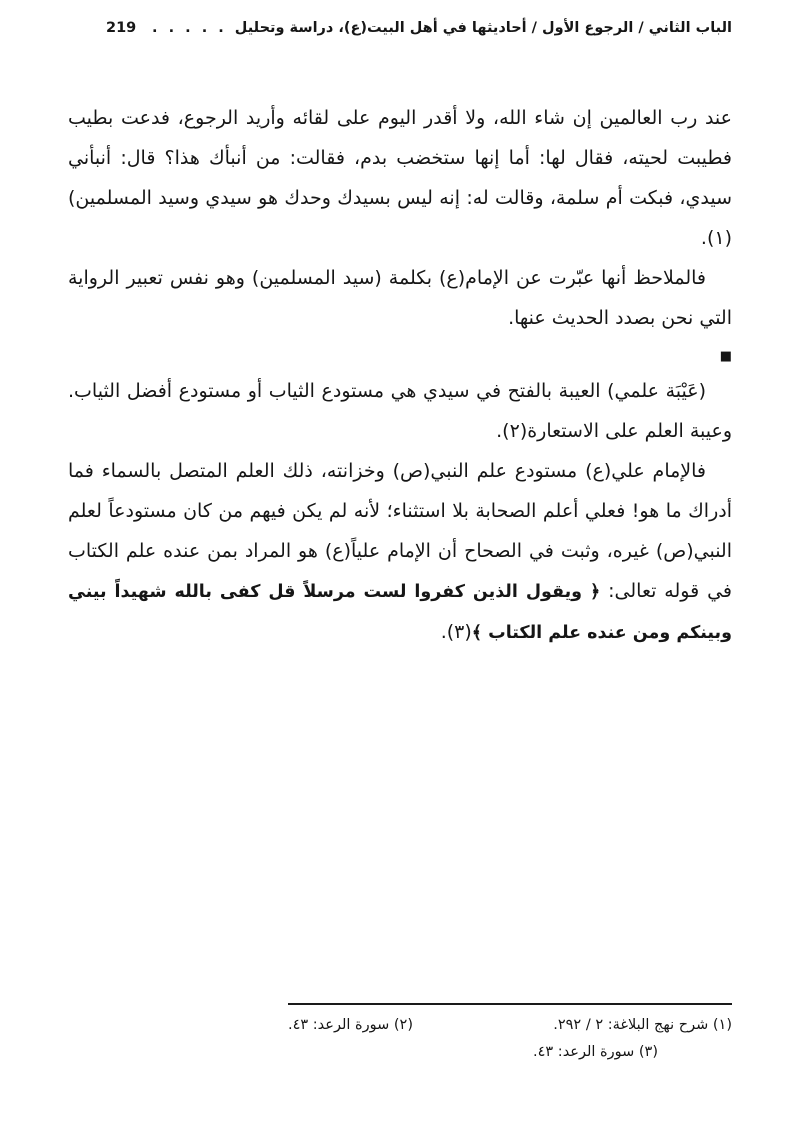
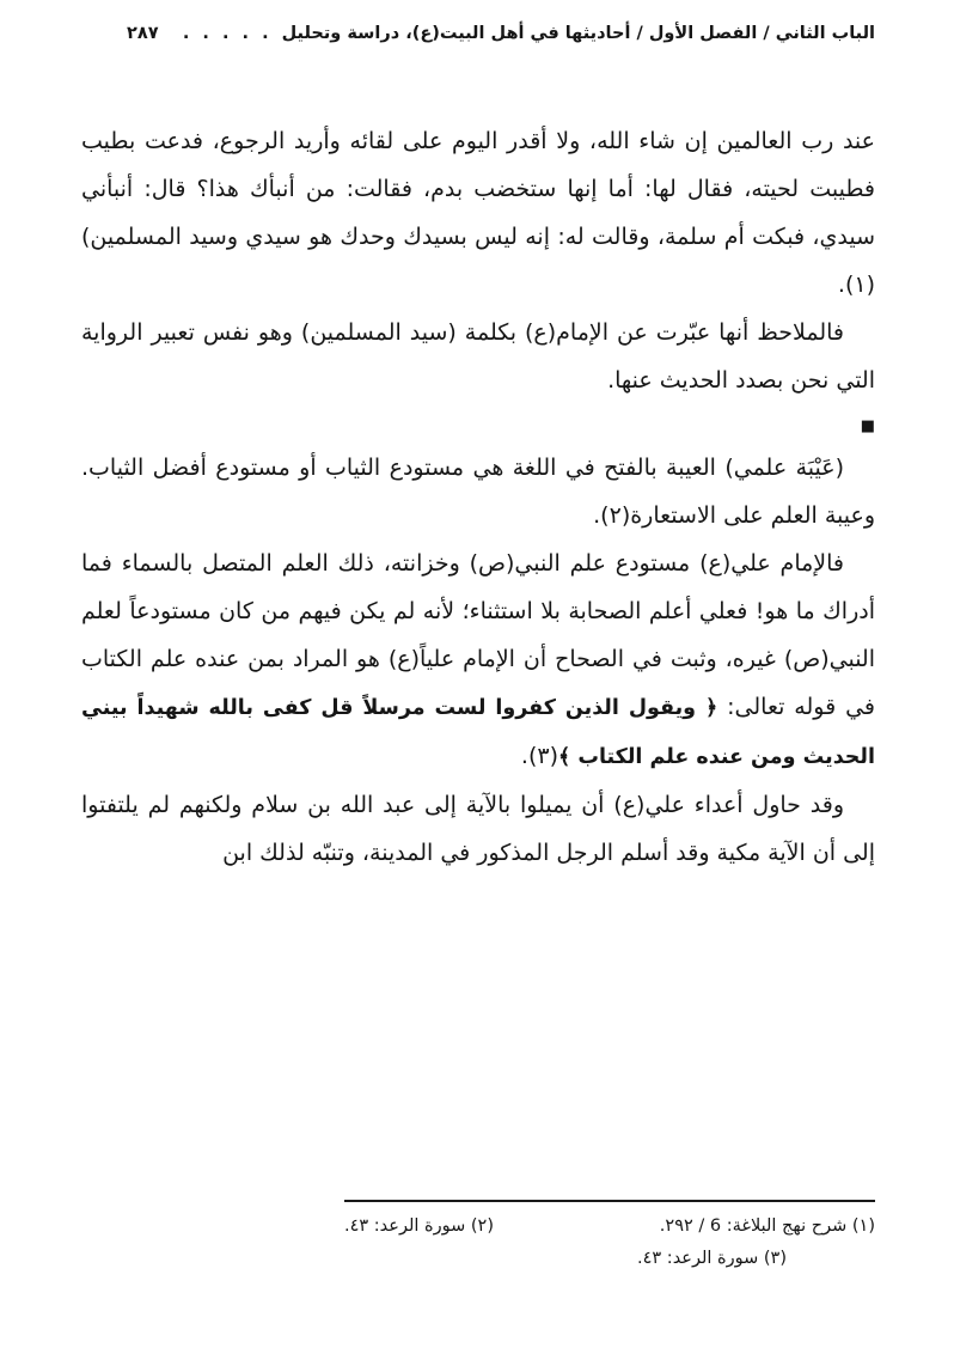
- الباب الثاني / الرجوع الأول / أحاديثها في أهل البيت(ع)، دراسة وتحليل
+ الباب الثاني / الفصل الأول / أحاديثها في أهل البيت(ع)، دراسة وتحليل
- 219
+ ٢٨٧
  عند رب العالمين إن شاء الله، ولا أقدر اليوم على لقائه وأريد الرجوع، فدعت بطيب فطيبت لحيته، فقال لها: أما إنها ستخضب بدم، فقالت: من أنبأك هذا؟ قال: أنبأني سيدي، فبكت أم سلمة، وقالت له: إنه ليس بسيدك وحدك هو سيدي وسيد المسلمين)(١).
  فالملاحظ أنها عبّرت عن الإمام(ع) بكلمة (سيد المسلمين) وهو نفس تعبير الرواية التي نحن بصدد الحديث عنها.
  ■
- (عَيْبَة علمي) العيبة بالفتح في سيدي هي مستودع الثياب أو مستودع أفضل الثياب. وعيبة العلم على الاستعارة(٢).
+ (عَيْبَة علمي) العيبة بالفتح في اللغة هي مستودع الثياب أو مستودع أفضل الثياب. وعيبة العلم على الاستعارة(٢).
- فالإمام علي(ع) مستودع علم النبي(ص) وخزانته، ذلك العلم المتصل بالسماء فما أدراك ما هو! فعلي أعلم الصحابة بلا استثناء؛ لأنه لم يكن فيهم من كان مستودعاً لعلم النبي(ص) غيره، وثبت في الصحاح أن الإمام علياً(ع) هو المراد بمن عنده علم الكتاب في قوله تعالى: ﴿ ويقول الذين كفروا لست مرسلاً قل كفى بالله شهيداً بيني وبينكم ومن عنده علم الكتاب ﴾(٣).
+ فالإمام علي(ع) مستودع علم النبي(ص) وخزانته، ذلك العلم المتصل بالسماء فما أدراك ما هو! فعلي أعلم الصحابة بلا استثناء؛ لأنه لم يكن فيهم من كان مستودعاً لعلم النبي(ص) غيره، وثبت في الصحاح أن الإمام علياً(ع) هو المراد بمن عنده علم الكتاب في قوله تعالى: ﴿ ويقول الذين كفروا لست مرسلاً قل كفى بالله شهيداً بيني الحديث ومن عنده علم الكتاب ﴾(٣).
+ وقد حاول أعداء علي(ع) أن يميلوا بالآية إلى عبد الله بن سلام ولكنهم لم يلتفتوا إلى أن الآية مكية وقد أسلم الرجل المذكور في المدينة، وتنبّه لذلك ابن
- (١) شرح نهج البلاغة: ٢ / ٢٩٢.
+ (١) شرح نهج البلاغة: 6 / ٢٩٢.
  (٢) سورة الرعد: ٤٣.
  (٣) سورة الرعد: ٤٣.
